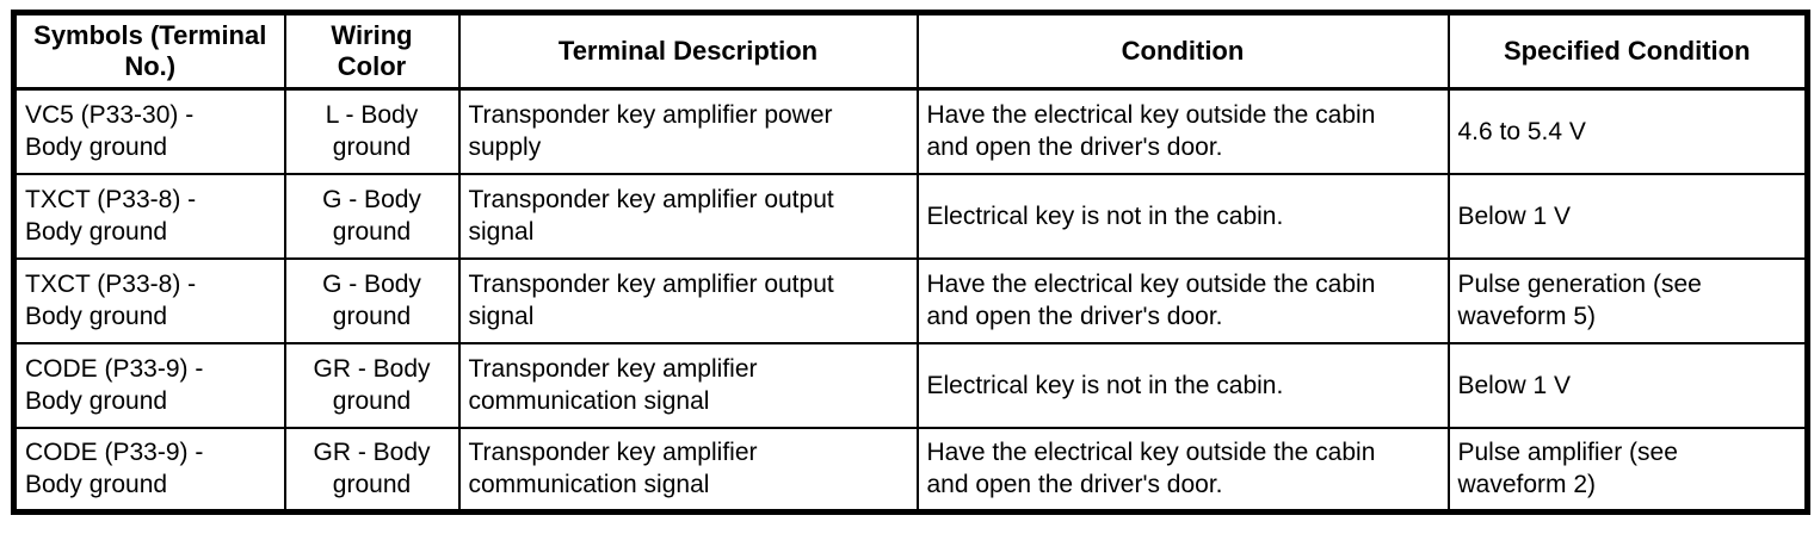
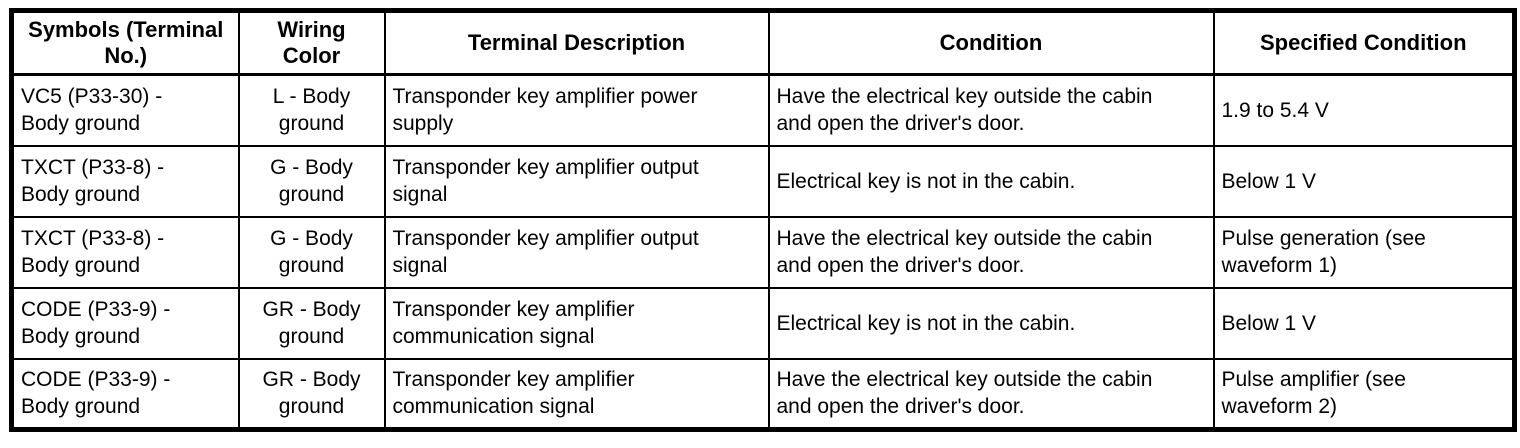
  Symbols (Terminal No.)	Wiring Color	Terminal Description	Condition	Specified Condition
- VC5 (P33-30) - Body ground	L - Body ground	Transponder key amplifier power supply	Have the electrical key outside the cabin and open the driver's door.	4.6 to 5.4 V
+ VC5 (P33-30) - Body ground	L - Body ground	Transponder key amplifier power supply	Have the electrical key outside the cabin and open the driver's door.	1.9 to 5.4 V
  TXCT (P33-8) - Body ground	G - Body ground	Transponder key amplifier output signal	Electrical key is not in the cabin.	Below 1 V
- TXCT (P33-8) - Body ground	G - Body ground	Transponder key amplifier output signal	Have the electrical key outside the cabin and open the driver's door.	Pulse generation (see waveform 5)
+ TXCT (P33-8) - Body ground	G - Body ground	Transponder key amplifier output signal	Have the electrical key outside the cabin and open the driver's door.	Pulse generation (see waveform 1)
  CODE (P33-9) - Body ground	GR - Body ground	Transponder key amplifier communication signal	Electrical key is not in the cabin.	Below 1 V
  CODE (P33-9) - Body ground	GR - Body ground	Transponder key amplifier communication signal	Have the electrical key outside the cabin and open the driver's door.	Pulse amplifier (see waveform 2)
